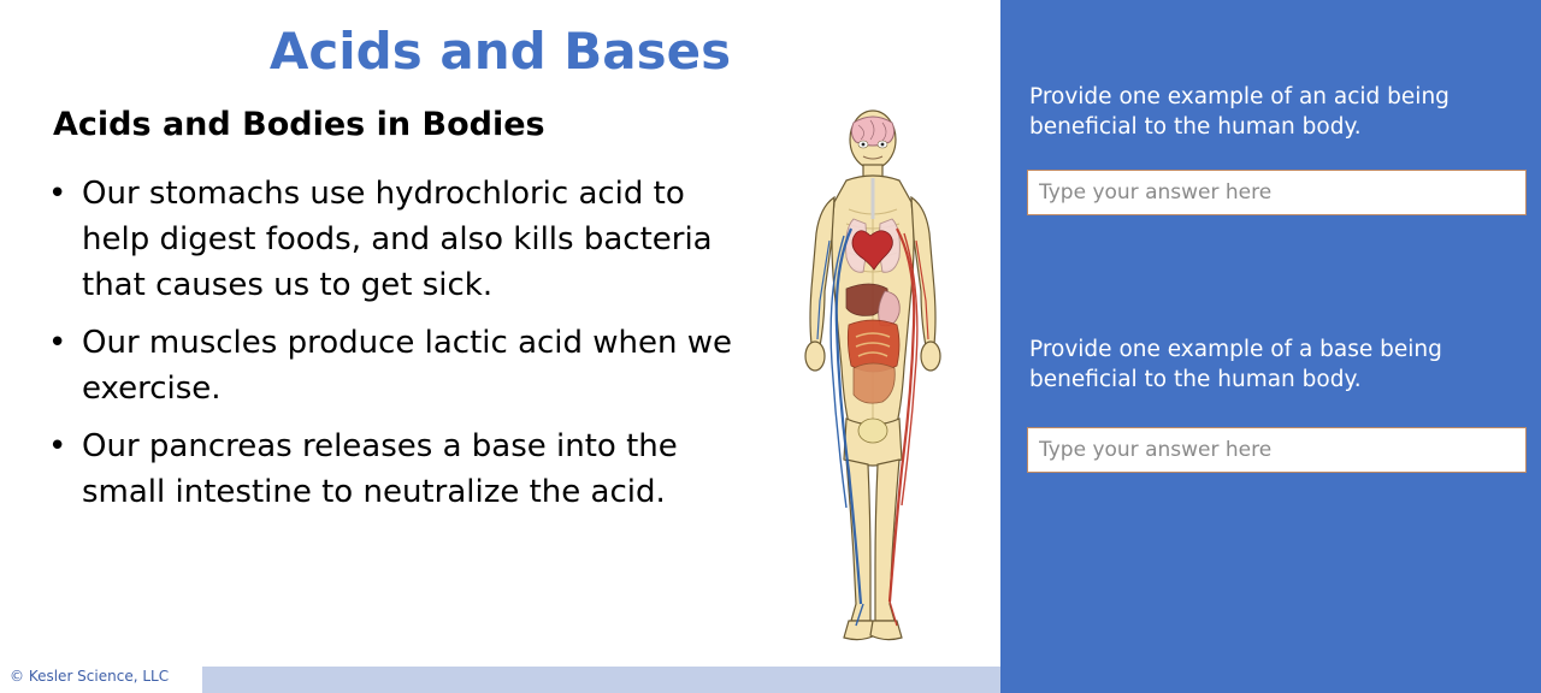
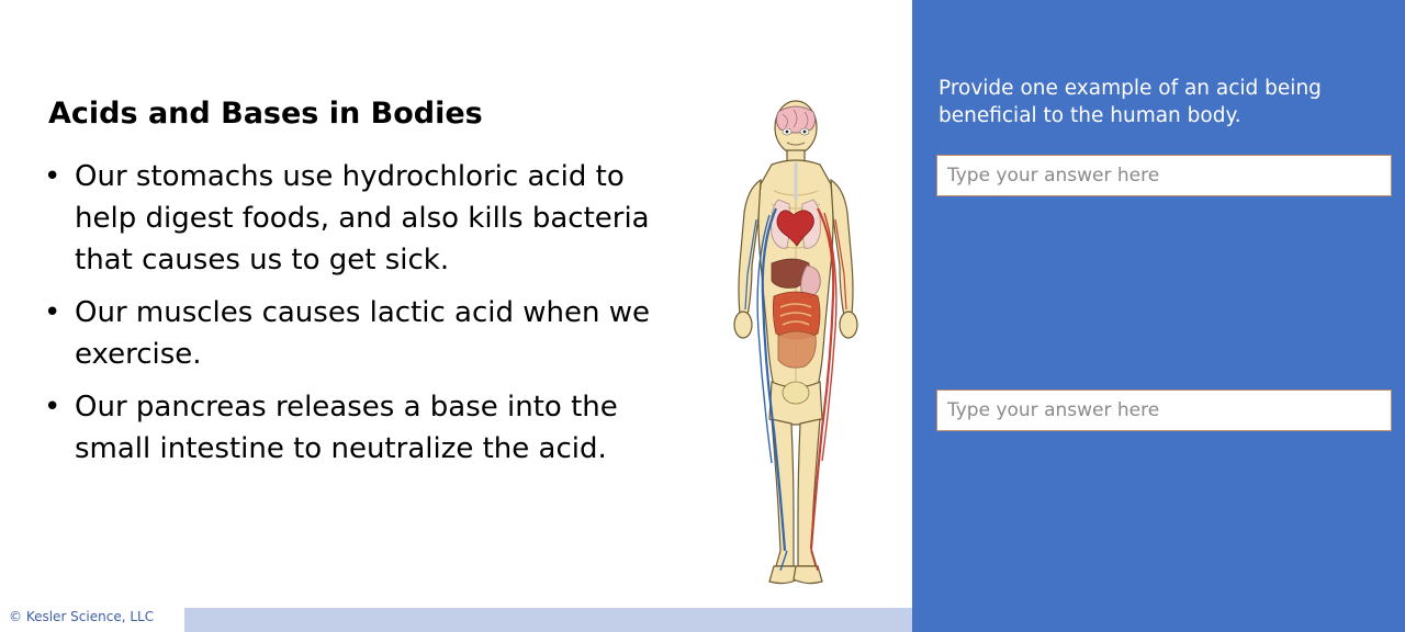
- Acids and Bases
- Acids and Bodies in Bodies
+ Acids and Bases in Bodies
  •
  Our stomachs use hydrochloric acid to help digest foods, and also kills bacteria that causes us to get sick.
  •
- Our muscles produce lactic acid when we exercise.
+ Our muscles causes lactic acid when we exercise.
  •
  Our pancreas releases a base into the small intestine to neutralize the acid.
  © Kesler Science, LLC
  Provide one example of an acid being beneficial to the human body.
  Type your answer here
- Provide one example of a base being beneficial to the human body.
  Type your answer here
